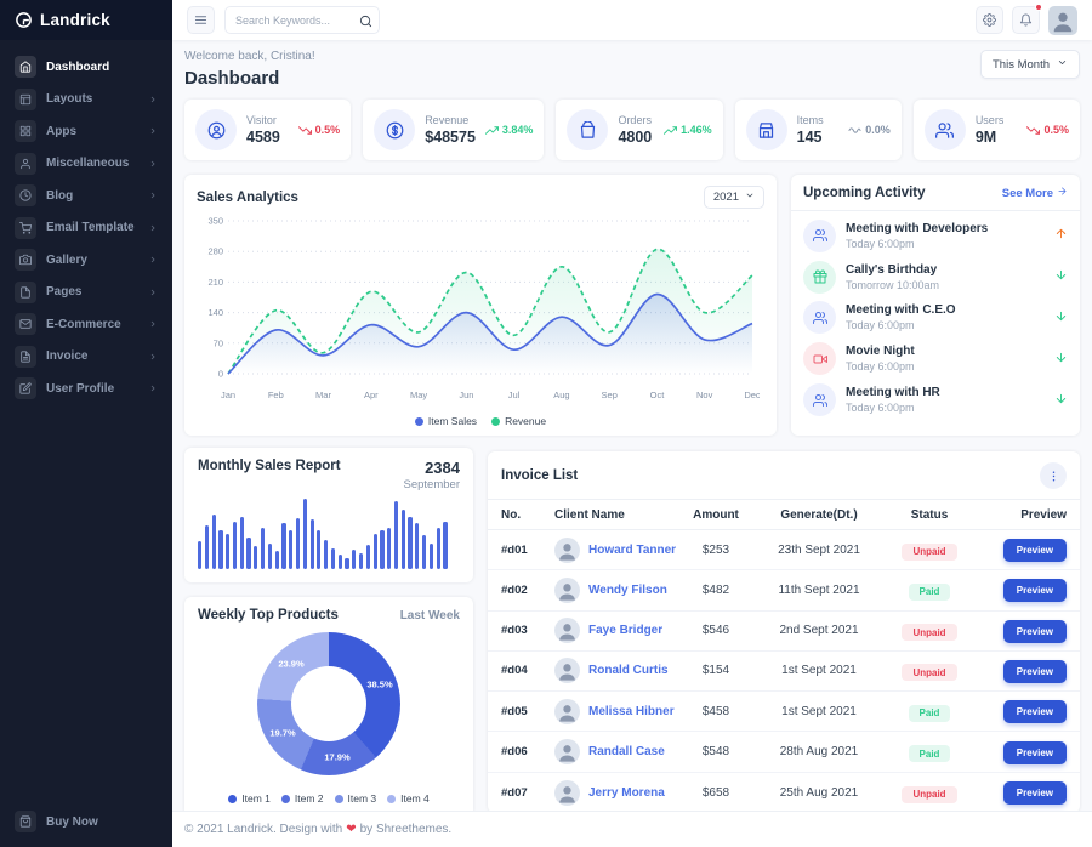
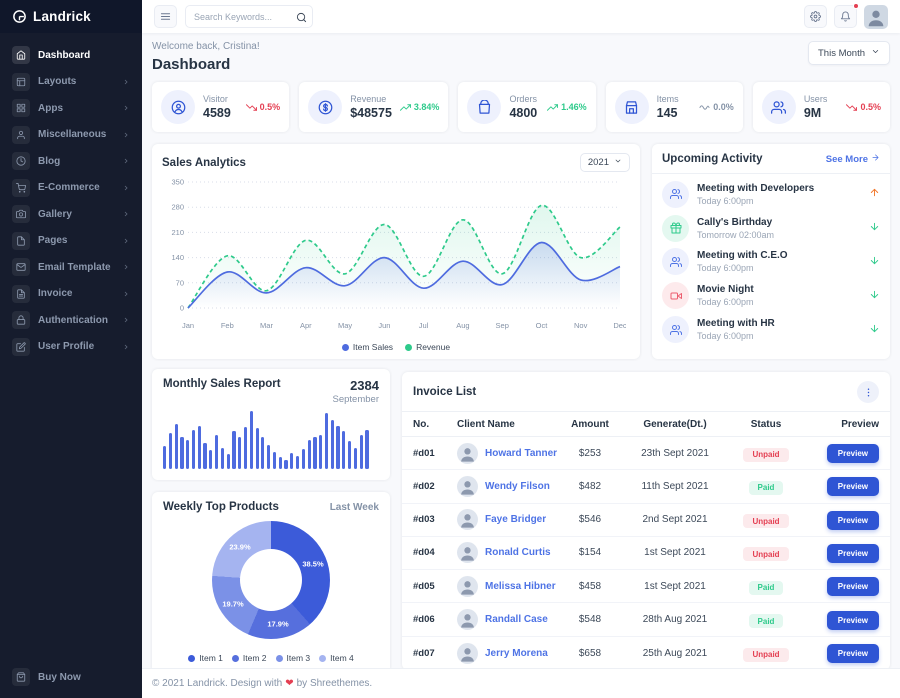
  Landrick
  Dashboard
  Layouts
  Apps
  Miscellaneous
  Blog
- Email Template
+ E-Commerce
  Gallery
  Pages
- E-Commerce
+ Email Template
  Invoice
+ Authentication
  User Profile
  Buy Now
  Search Keywords...
  Welcome back, Cristina!
  Dashboard
  This Month
  Visitor
  4589
  0.5%
  Revenue
  $48575
  3.84%
  Orders
  4800
  1.46%
  Items
  145
  0.0%
  Users
  9M
  0.5%
  Sales Analytics
  2021
  0
  70
  140
  210
  280
  350
  Jan
  Feb
  Mar
  Apr
  May
  Jun
  Jul
  Aug
  Sep
  Oct
  Nov
  Dec
  Item Sales
  Revenue
  Upcoming Activity
  See More
  Meeting with Developers
  Today 6:00pm
  Cally's Birthday
- Tomorrow 10:00am
+ Tomorrow 02:00am
  Meeting with C.E.O
  Today 6:00pm
  Movie Night
  Today 6:00pm
  Meeting with HR
  Today 6:00pm
  Monthly Sales Report
  2384
  September
  Weekly Top Products
  Last Week
  38.5%
  17.9%
  19.7%
  23.9%
  Item 1
  Item 2
  Item 3
  Item 4
  Invoice List
  No.
  Client Name
  Amount
  Generate(Dt.)
  Status
  Preview
  #d01
  Howard Tanner
  $253
  23th Sept 2021
  Unpaid
  Preview
  #d02
  Wendy Filson
  $482
  11th Sept 2021
  Paid
  Preview
  #d03
  Faye Bridger
  $546
  2nd Sept 2021
  Unpaid
  Preview
  #d04
  Ronald Curtis
  $154
  1st Sept 2021
  Unpaid
  Preview
  #d05
  Melissa Hibner
  $458
  1st Sept 2021
  Paid
  Preview
  #d06
  Randall Case
  $548
  28th Aug 2021
  Paid
  Preview
  #d07
  Jerry Morena
  $658
  25th Aug 2021
  Unpaid
  Preview
  © 2021 Landrick. Design with
  ❤
  by Shreethemes.
